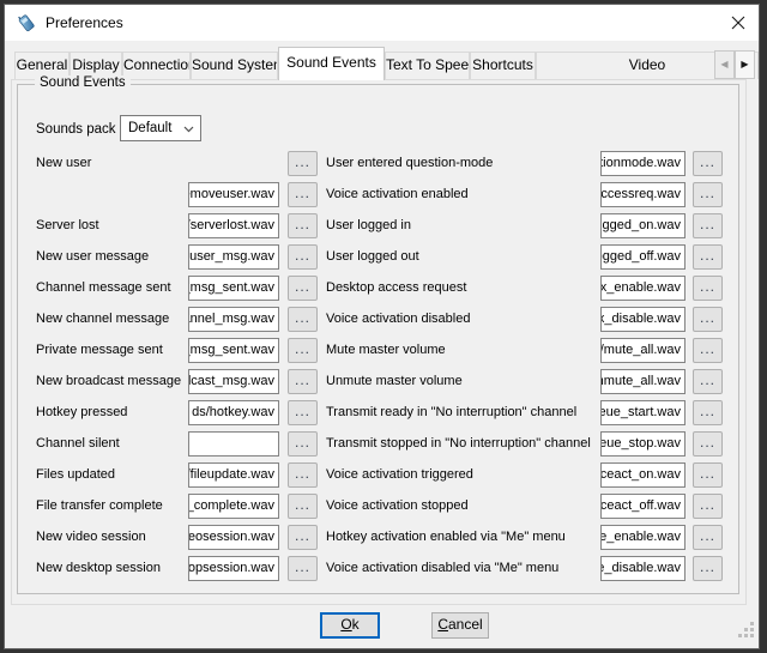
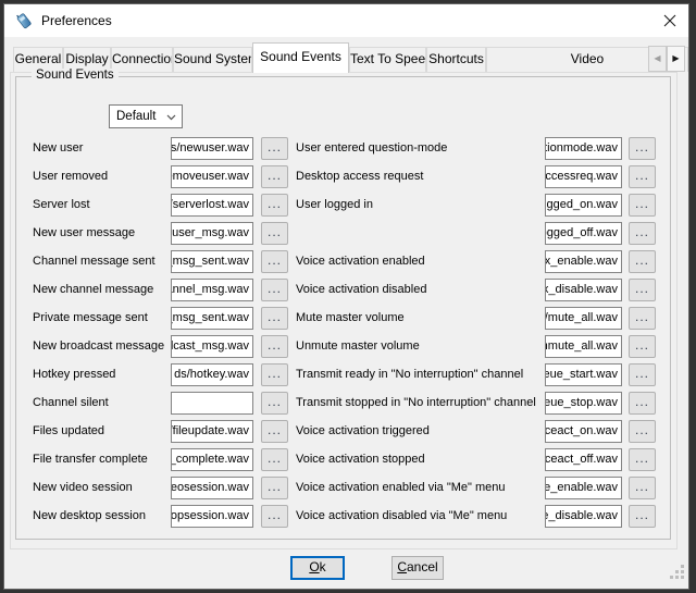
  Preferences
  General
  Display
  Connectio
  Sound Syste
  Sound Events
  Text To Spee
  Shortcuts
  Video
  ◀
  ▶
  Sound Events
- Sounds pack
  Default
  Ok
  Cancel
  New user
+ s/newuser.wav
  ...
+ User removed
  moveuser.wav
  ...
  Server lost
  /serverlost.wav
  ...
  New user message
  user_msg.wav
  ...
  Channel message sent
  msg_sent.wav
  ...
  New channel message
  nnel_msg.wav
  ...
  Private message sent
  msg_sent.wav
  ...
  New broadcast message
  cast_msg.wav
  ...
  Hotkey pressed
  ds/hotkey.wav
  ...
  Channel silent
  ...
  Files updated
  /fileupdate.wav
  ...
  File transfer complete
  _complete.wav
  ...
  New video session
  eosession.wav
  ...
  New desktop session
  opsession.wav
  ...
  User entered question-mode
  tionmode.wav
  ...
- Voice activation enabled
+ Desktop access request
  ccessreq.wav
  ...
  User logged in
  gged_on.wav
  ...
- User logged out
  gged_off.wav
  ...
- Desktop access request
+ Voice activation enabled
  x_enable.wav
  ...
  Voice activation disabled
  x_disable.wav
  ...
  Mute master volume
  /mute_all.wav
  ...
  Unmute master volume
  mute_all.wav
  ...
  Transmit ready in "No interruption" channel
  eue_start.wav
  ...
  Transmit stopped in "No interruption" channel
  eue_stop.wav
  ...
  Voice activation triggered
  ceact_on.wav
  ...
  Voice activation stopped
  ceact_off.wav
  ...
- Hotkey activation enabled via "Me" menu
+ Voice activation enabled via "Me" menu
  e_enable.wav
  ...
  Voice activation disabled via "Me" menu
  e_disable.wav
  ...
